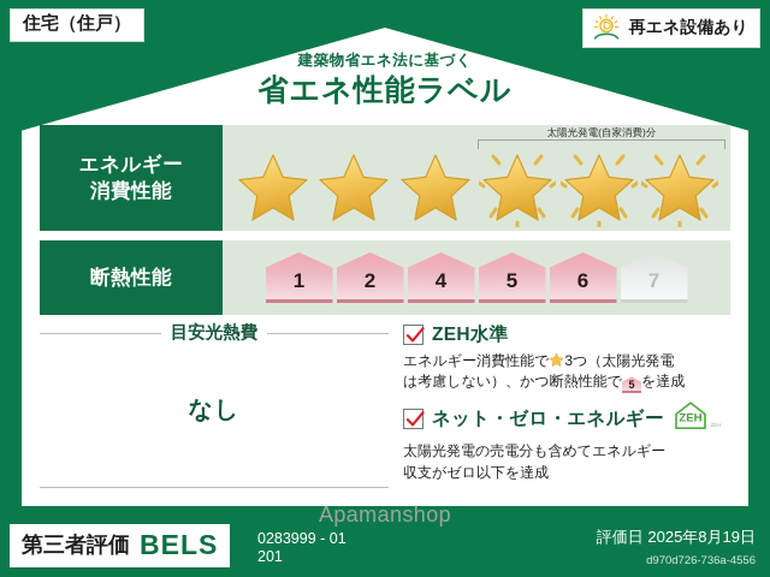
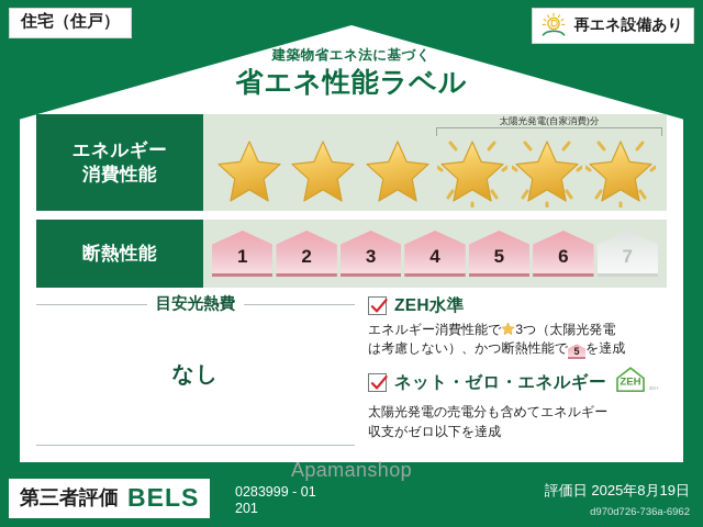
  住宅（住戸）
  再エネ設備あり
  建築物省エネ法に基づく
  省エネ性能ラベル
  エネルギー
  消費性能
  太陽光発電(自家消費)分
  断熱性能
  1
  2
+ 3
  4
  5
  6
  7
  目安光熱費
  なし
  ZEH水準
  エネルギー消費性能で 3つ（太陽光発電
  は考慮しない）、かつ断熱性能で 5 を達成
  ネット・ゼロ・エネルギー
  ZEH
  太陽光発電の売電分も含めてエネルギー
  収支がゼロ以下を達成
  Apamanshop
  第三者評価
  BELS
  0283999 - 01
  201
  評価日 2025年8月19日
- d970d726-736a-4556
+ d970d726-736a-6962
